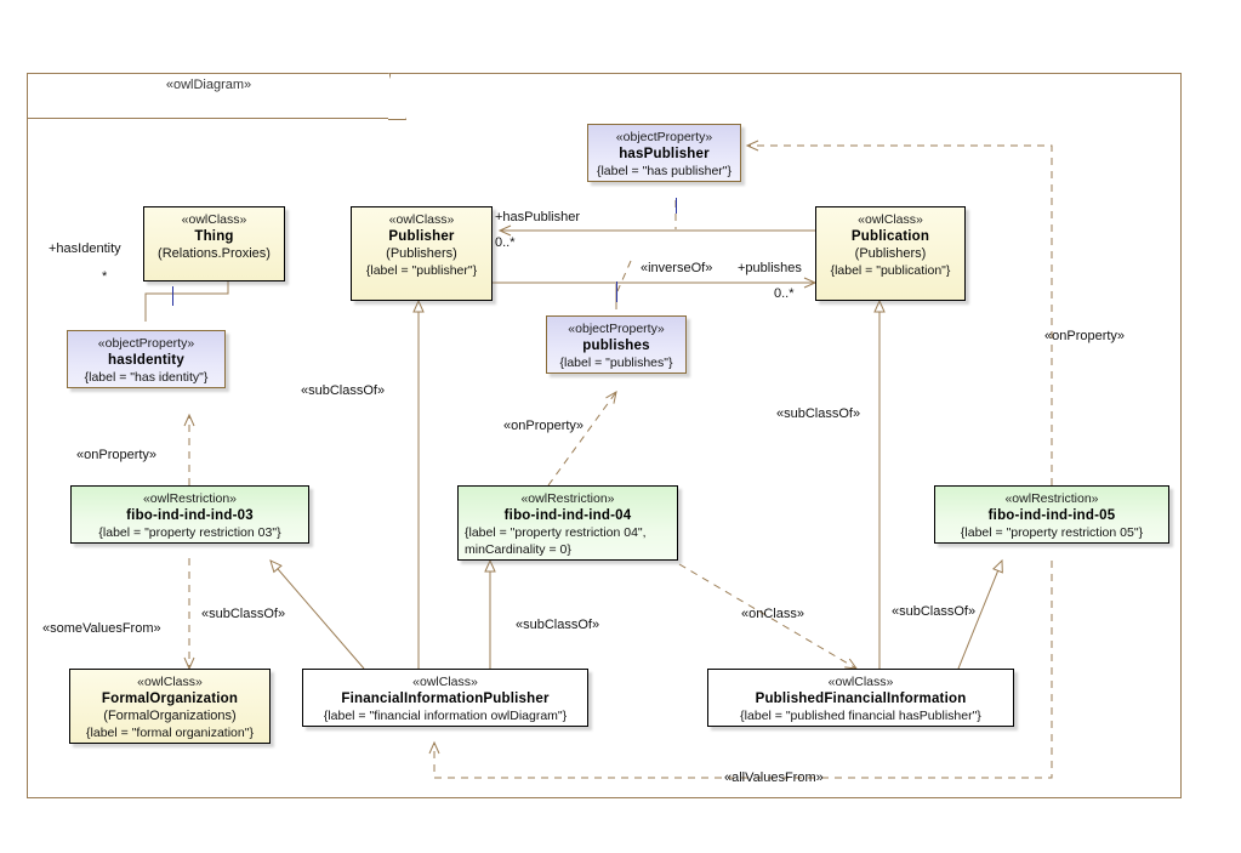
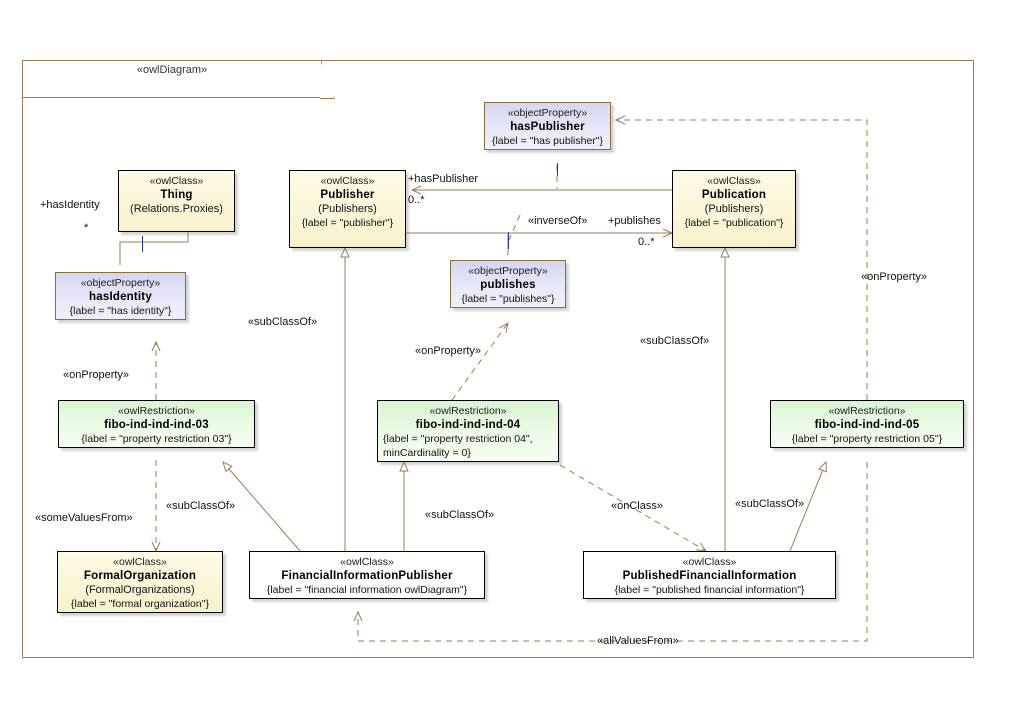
  «owlDiagram»
  «owlClass»
  Thing
  (Relations.Proxies)
  «owlClass»
  Publisher
  (Publishers)
  {label = "publisher"}
  «owlClass»
  Publication
  (Publishers)
  {label = "publication"}
  «objectProperty»
  hasPublisher
  {label = "has publisher"}
  «objectProperty»
  publishes
  {label = "publishes"}
  «objectProperty»
  hasIdentity
  {label = "has identity"}
  «owlRestriction»
  fibo-ind-ind-ind-03
  {label = "property restriction 03"}
  «owlRestriction»
  fibo-ind-ind-ind-04
  {label = "property restriction 04",
  minCardinality = 0}
  «owlRestriction»
  fibo-ind-ind-ind-05
  {label = "property restriction 05"}
  «owlClass»
  FormalOrganization
  (FormalOrganizations)
  {label = "formal organization"}
  «owlClass»
  FinancialInformationPublisher
  {label = "financial information owlDiagram"}
  «owlClass»
  PublishedFinancialInformation
- {label = "published financial hasPublisher"}
+ {label = "published financial information"}
  +hasIdentity
  *
  +hasPublisher
  0..*
  «inverseOf»
  +publishes
  0..*
  «onProperty»
  «onProperty»
  «onProperty»
  «subClassOf»
  «subClassOf»
  «subClassOf»
  «subClassOf»
  «subClassOf»
  «someValuesFrom»
  «onClass»
  «allValuesFrom»
